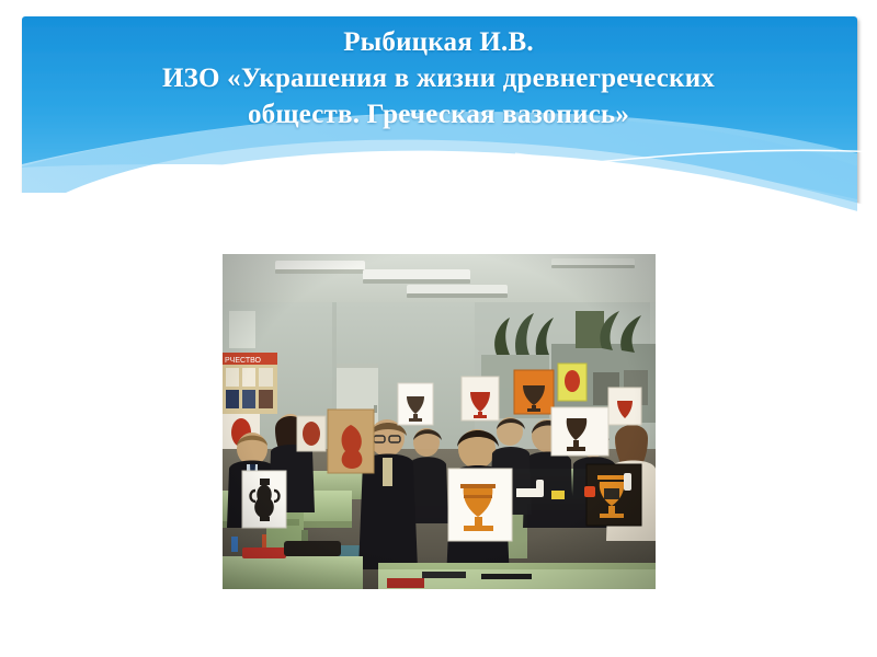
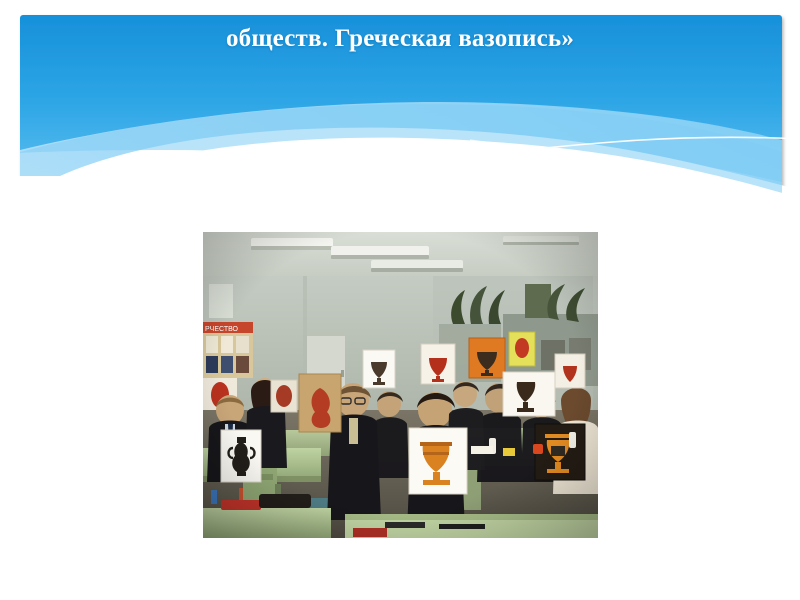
- Рыбицкая И.В.
- ИЗО «Украшения в жизни древнегреческих
  обществ. Греческая вазопись»
